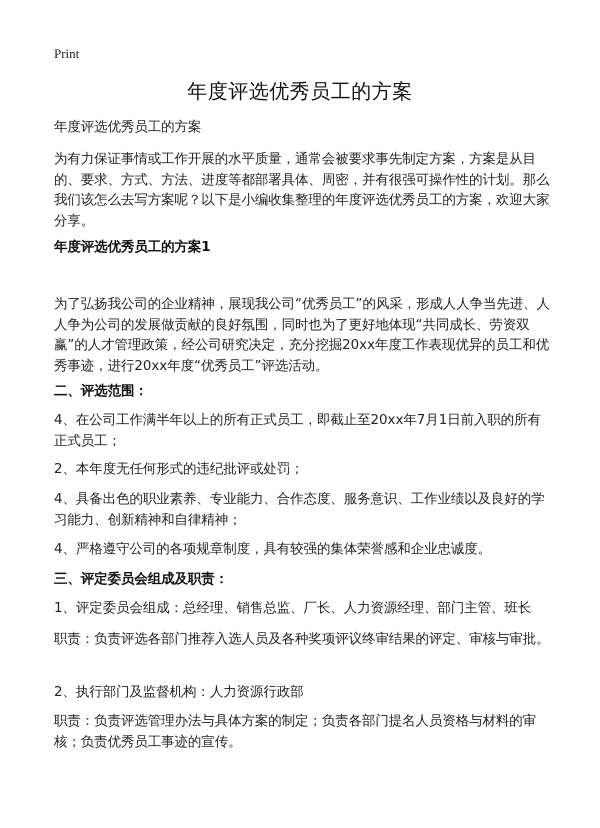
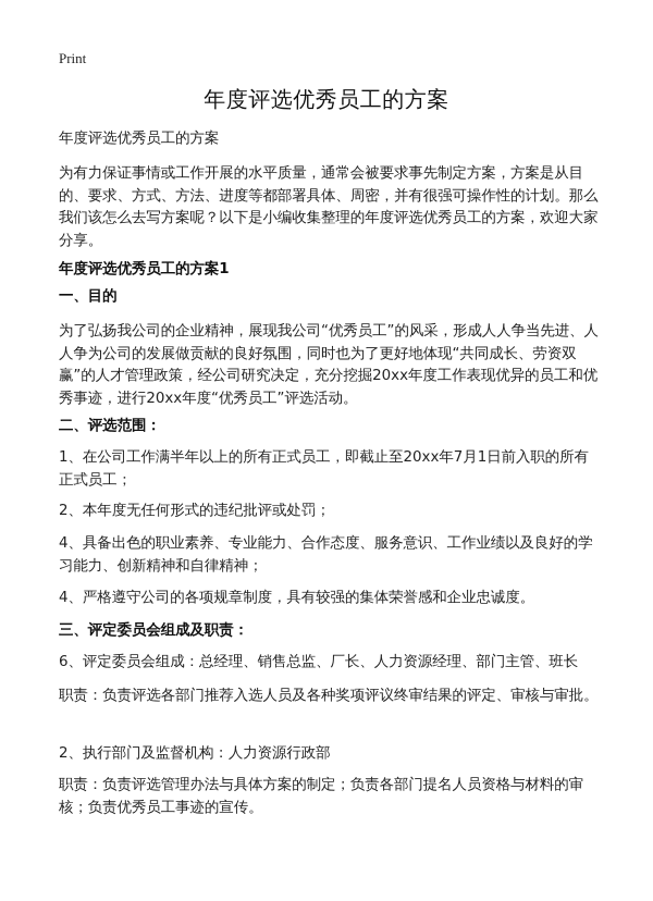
  Print
  年度评选优秀员工的方案
  年度评选优秀员工的方案
  为有力保证事情或工作开展的水平质量，通常会被要求事先制定方案，方案是从目的、要求、方式、方法、进度等都部署具体、周密，并有很强可操作性的计划。那么我们该怎么去写方案呢？以下是小编收集整理的年度评选优秀员工的方案，欢迎大家分享。
  年度评选优秀员工的方案1
+ 一、目的
  为了弘扬我公司的企业精神，展现我公司“优秀员工”的风采，形成人人争当先进、人人争为公司的发展做贡献的良好氛围，同时也为了更好地体现“共同成长、劳资双赢”的人才管理政策，经公司研究决定，充分挖掘20xx年度工作表现优异的员工和优秀事迹，进行20xx年度“优秀员工”评选活动。
  二、评选范围：
- 4、在公司工作满半年以上的所有正式员工，即截止至20xx年7月1日前入职的所有正式员工；
+ 1、在公司工作满半年以上的所有正式员工，即截止至20xx年7月1日前入职的所有正式员工；
  2、本年度无任何形式的违纪批评或处罚；
  4、具备出色的职业素养、专业能力、合作态度、服务意识、工作业绩以及良好的学习能力、创新精神和自律精神；
  4、严格遵守公司的各项规章制度，具有较强的集体荣誉感和企业忠诚度。
  三、评定委员会组成及职责：
- 1、评定委员会组成：总经理、销售总监、厂长、人力资源经理、部门主管、班长
+ 6、评定委员会组成：总经理、销售总监、厂长、人力资源经理、部门主管、班长
  职责：负责评选各部门推荐入选人员及各种奖项评议终审结果的评定、审核与审批。
  2、执行部门及监督机构：人力资源行政部
  职责：负责评选管理办法与具体方案的制定；负责各部门提名人员资格与材料的审核；负责优秀员工事迹的宣传。
